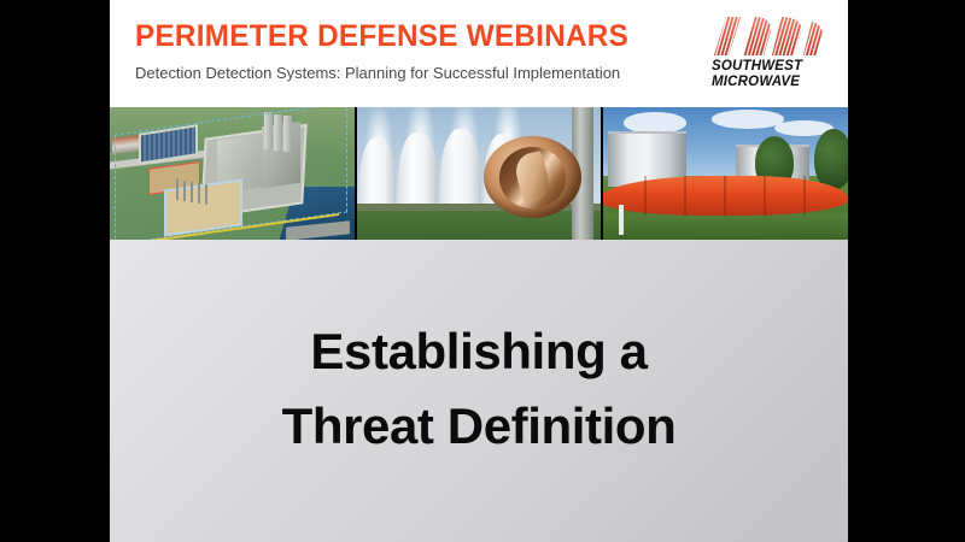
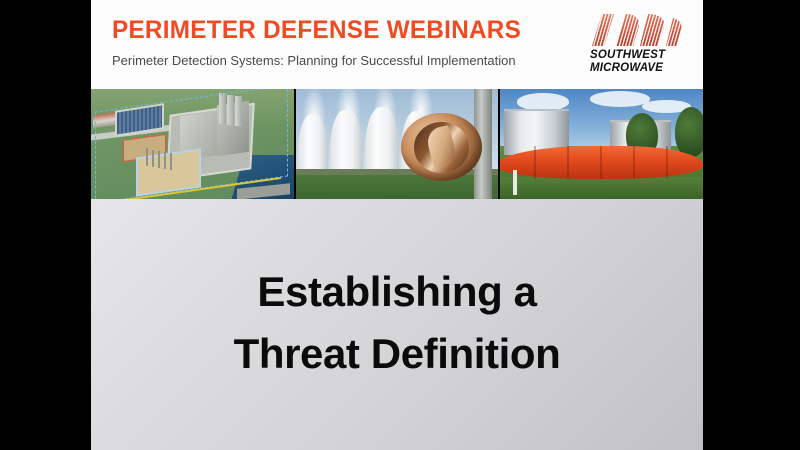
  PERIMETER DEFENSE WEBINARS
- Detection Detection Systems: Planning for Successful Implementation
+ Perimeter Detection Systems: Planning for Successful Implementation
  SOUTHWEST
  MICROWAVE
  Establishing a
  Threat Definition
